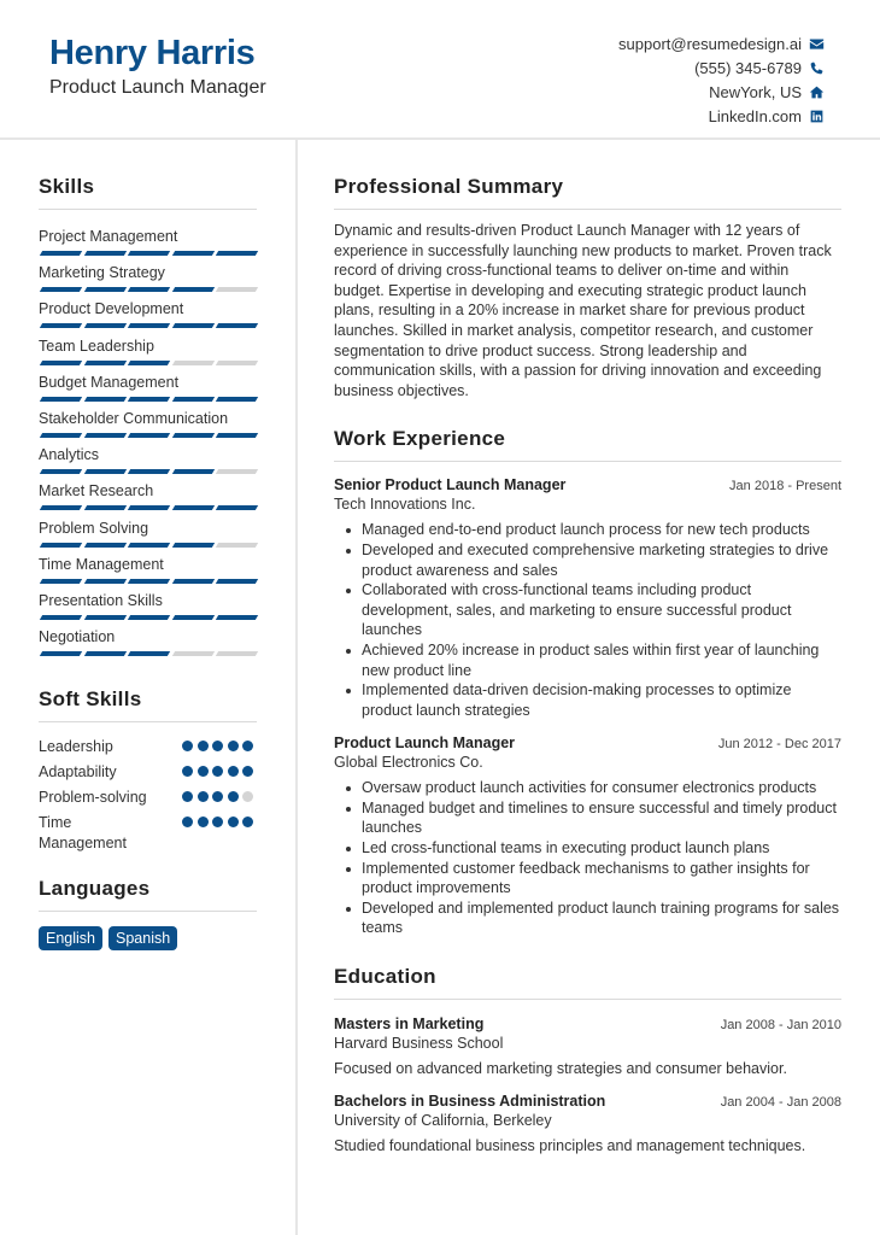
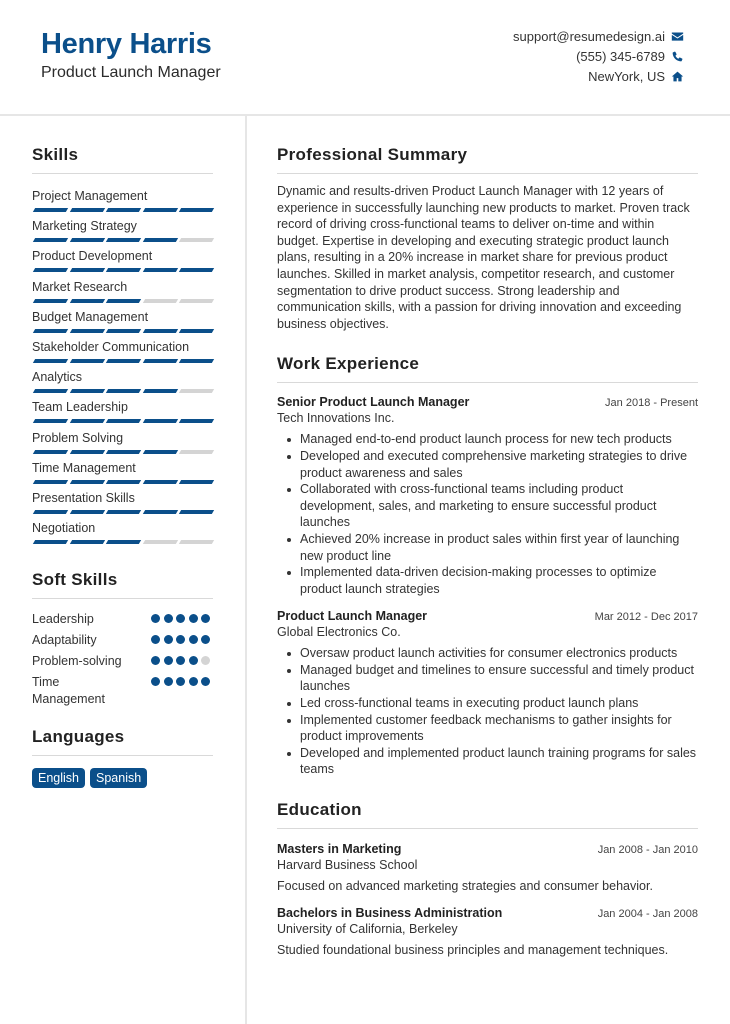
  Henry Harris
  Product Launch Manager
  support@resumedesign.ai
  (555) 345-6789
  NewYork, US
- LinkedIn.com
  Skills
  Project Management
  Marketing Strategy
  Product Development
- Team Leadership
+ Market Research
  Budget Management
  Stakeholder Communication
  Analytics
- Market Research
+ Team Leadership
  Problem Solving
  Time Management
  Presentation Skills
  Negotiation
  Soft Skills
  Leadership
  Adaptability
  Problem-solving
  Time Management
  Languages
  English
  Spanish
  Professional Summary
  Dynamic and results-driven Product Launch Manager with 12 years of experience in successfully launching new products to market. Proven track record of driving cross-functional teams to deliver on-time and within budget. Expertise in developing and executing strategic product launch plans, resulting in a 20% increase in market share for previous product launches. Skilled in market analysis, competitor research, and customer segmentation to drive product success. Strong leadership and communication skills, with a passion for driving innovation and exceeding business objectives.
  Work Experience
  Senior Product Launch Manager
  Jan 2018 - Present
  Tech Innovations Inc.
  Managed end-to-end product launch process for new tech products
  Developed and executed comprehensive marketing strategies to drive product awareness and sales
  Collaborated with cross-functional teams including product development, sales, and marketing to ensure successful product launches
  Achieved 20% increase in product sales within first year of launching new product line
  Implemented data-driven decision-making processes to optimize product launch strategies
  Product Launch Manager
- Jun 2012 - Dec 2017
+ Mar 2012 - Dec 2017
  Global Electronics Co.
  Oversaw product launch activities for consumer electronics products
  Managed budget and timelines to ensure successful and timely product launches
  Led cross-functional teams in executing product launch plans
  Implemented customer feedback mechanisms to gather insights for product improvements
  Developed and implemented product launch training programs for sales teams
  Education
  Masters in Marketing
  Jan 2008 - Jan 2010
  Harvard Business School
  Focused on advanced marketing strategies and consumer behavior.
  Bachelors in Business Administration
  Jan 2004 - Jan 2008
  University of California, Berkeley
  Studied foundational business principles and management techniques.
